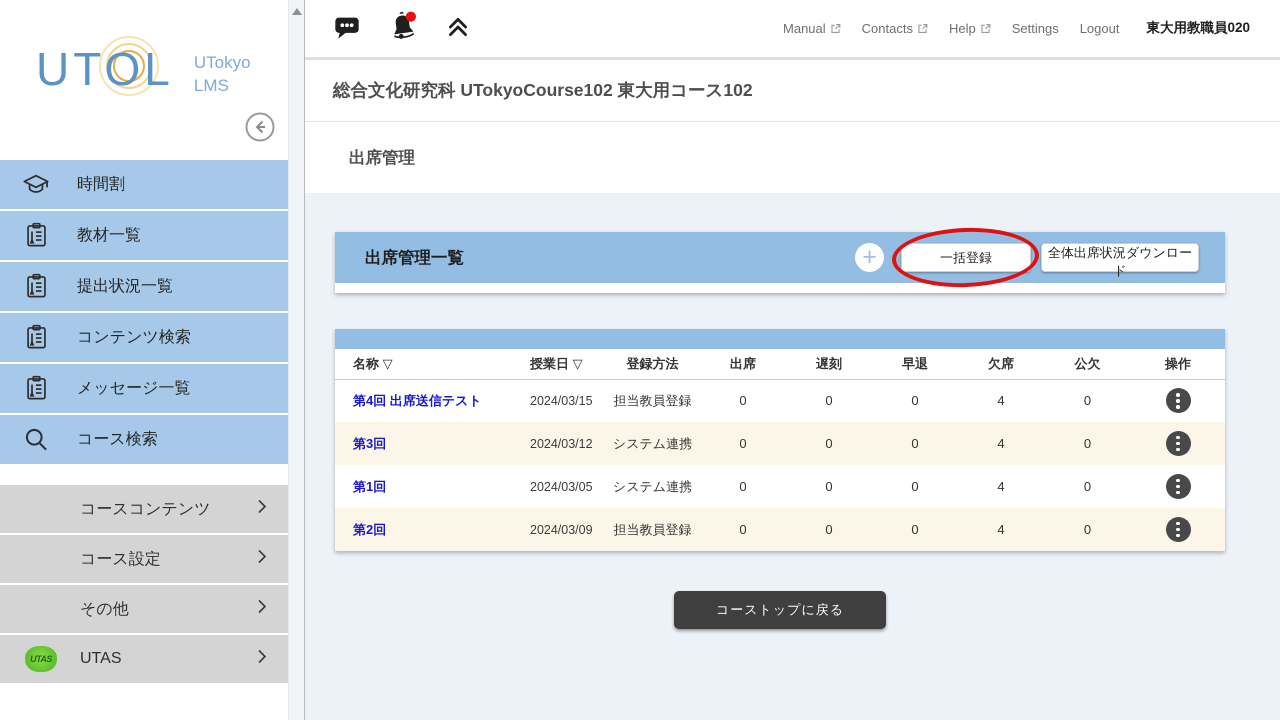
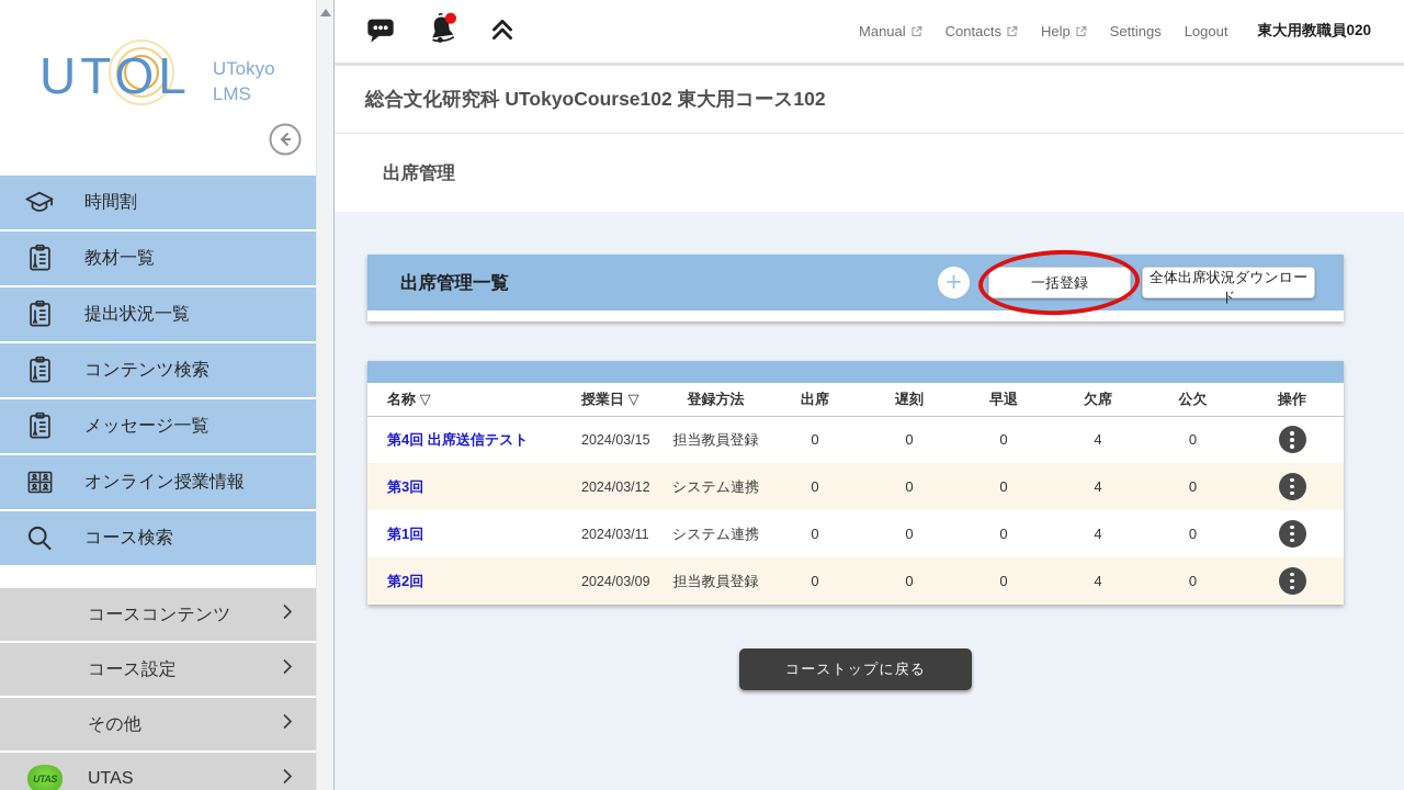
  UTOL
  UTokyo
  LMS
  時間割
  教材一覧
  提出状況一覧
  コンテンツ検索
  メッセージ一覧
+ オンライン授業情報
  コース検索
  コースコンテンツ
  コース設定
  その他
  UTAS
  UTAS
  Manual
  Contacts
  Help
  Settings
  Logout
  東大用教職員020
  総合文化研究科 UTokyoCourse102 東大用コース102
  出席管理
  出席管理一覧
  +
  一括登録
  全体出席状況ダウンロード
  名称 ▽	授業日 ▽	登録方法	出席	遅刻	早退	欠席	公欠	操作
  第4回 出席送信テスト	2024/03/15	担当教員登録	0	0	0	4	0
  第3回	2024/03/12	システム連携	0	0	0	4	0
- 第1回	2024/03/05	システム連携	0	0	0	4	0
+ 第1回	2024/03/11	システム連携	0	0	0	4	0
  第2回	2024/03/09	担当教員登録	0	0	0	4	0
  コーストップに戻る
